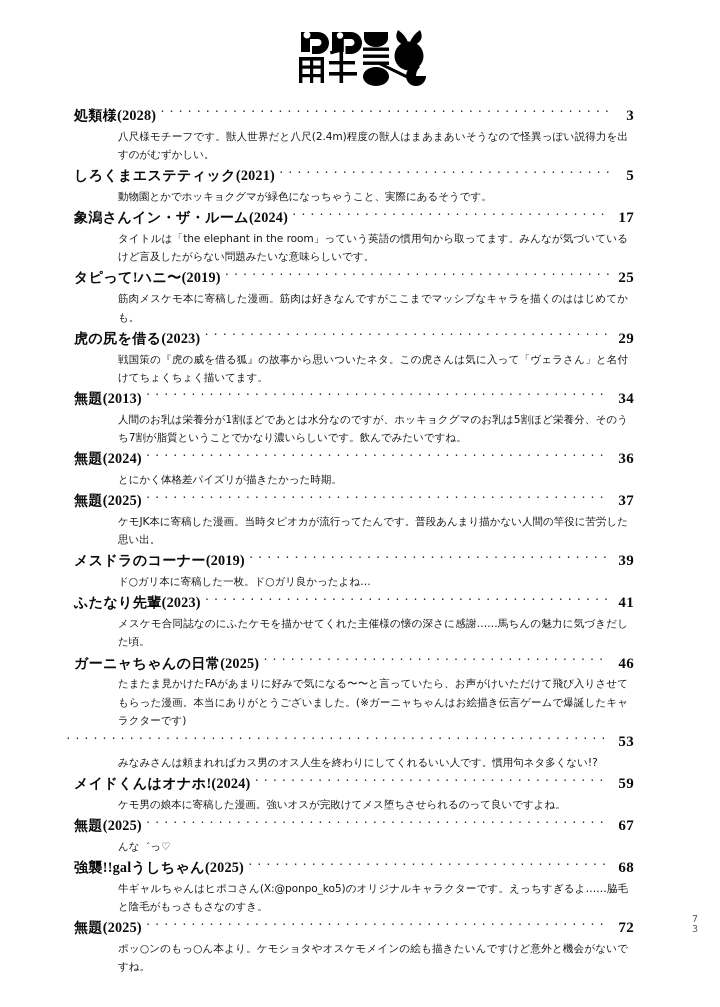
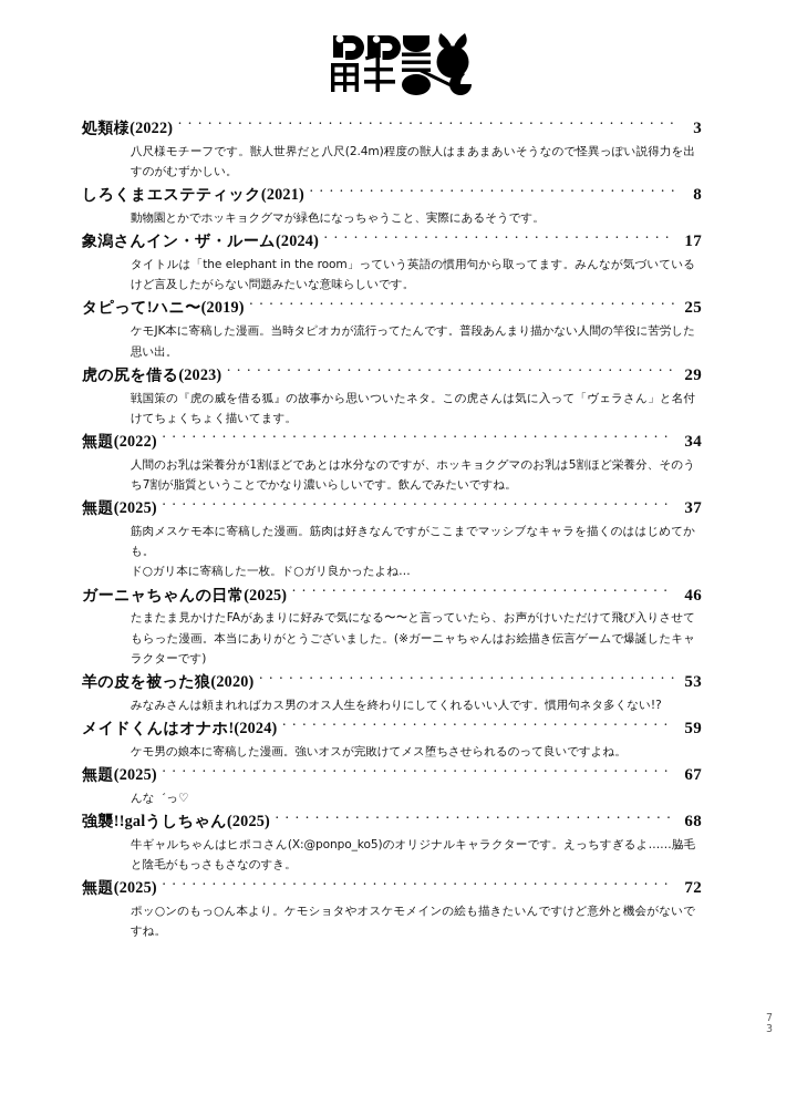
- 処類様(2028)
+ 処類様(2022)
  3
  八尺様モチーフです。獣人世界だと八尺(2.4m)程度の獣人はまあまあいそうなので怪異っぽい説得力を出すのがむずかしい。
  しろくまエステティック(2021)
- 5
+ 8
  動物園とかでホッキョクグマが緑色になっちゃうこと、実際にあるそうです。
  象潟さんイン・ザ・ルーム(2024)
  17
  タイトルは「the elephant in the room」っていう英語の慣用句から取ってます。みんなが気づいているけど言及したがらない問題みたいな意味らしいです。
  タピって!ハニ〜(2019)
  25
- 筋肉メスケモ本に寄稿した漫画。筋肉は好きなんですがここまでマッシブなキャラを描くのははじめてかも。
+ ケモJK本に寄稿した漫画。当時タピオカが流行ってたんです。普段あんまり描かない人間の竿役に苦労した思い出。
  虎の尻を借る(2023)
  29
  戦国策の『虎の威を借る狐』の故事から思いついたネタ。この虎さんは気に入って「ヴェラさん」と名付けてちょくちょく描いてます。
- 無題(2013)
+ 無題(2022)
  34
  人間のお乳は栄養分が1割ほどであとは水分なのですが、ホッキョクグマのお乳は5割ほど栄養分、そのうち7割が脂質ということでかなり濃いらしいです。飲んでみたいですね。
- 無題(2024)
- 36
- とにかく体格差パイズリが描きたかった時期。
  無題(2025)
  37
- ケモJK本に寄稿した漫画。当時タピオカが流行ってたんです。普段あんまり描かない人間の竿役に苦労した思い出。
+ 筋肉メスケモ本に寄稿した漫画。筋肉は好きなんですがここまでマッシブなキャラを描くのははじめてかも。
- メスドラのコーナー(2019)
- 39
  ド○ガリ本に寄稿した一枚。ド○ガリ良かったよね…
- ふたなり先輩(2023)
- 41
- メスケモ合同誌なのにふたケモを描かせてくれた主催様の懐の深さに感謝……馬ちんの魅力に気づきだした頃。
  ガーニャちゃんの日常(2025)
  46
  たまたま見かけたFAがあまりに好みで気になる〜〜と言っていたら、お声がけいただけて飛び入りさせてもらった漫画。本当にありがとうございました。(※ガーニャちゃんはお絵描き伝言ゲームで爆誕したキャラクターです)
+ 羊の皮を被った狼(2020)
  53
  みなみさんは頼まれればカス男のオス人生を終わりにしてくれるいい人です。慣用句ネタ多くない!?
  メイドくんはオナホ!(2024)
  59
  ケモ男の娘本に寄稿した漫画。強いオスが完敗けてメス堕ちさせられるのって良いですよね。
  無題(2025)
  67
  んな゛っ♡
  強襲!!galうしちゃん(2025)
  68
  牛ギャルちゃんはヒポコさん(X:@ponpo_ko5)のオリジナルキャラクターです。えっちすぎるよ……脇毛と陰毛がもっさもさなのすき。
  無題(2025)
  72
  ポッ○ンのもっ○ん本より。ケモショタやオスケモメインの絵も描きたいんですけど意外と機会がないですね。
  7
  3
